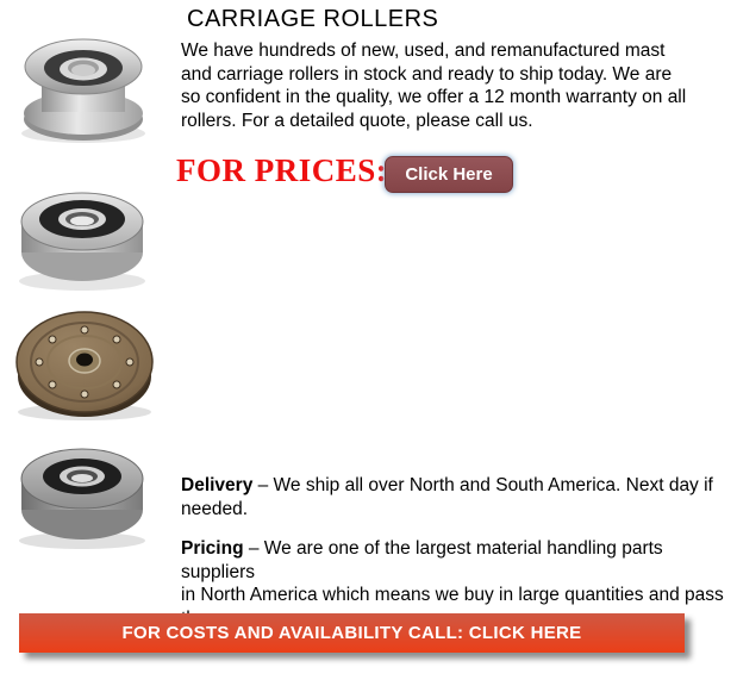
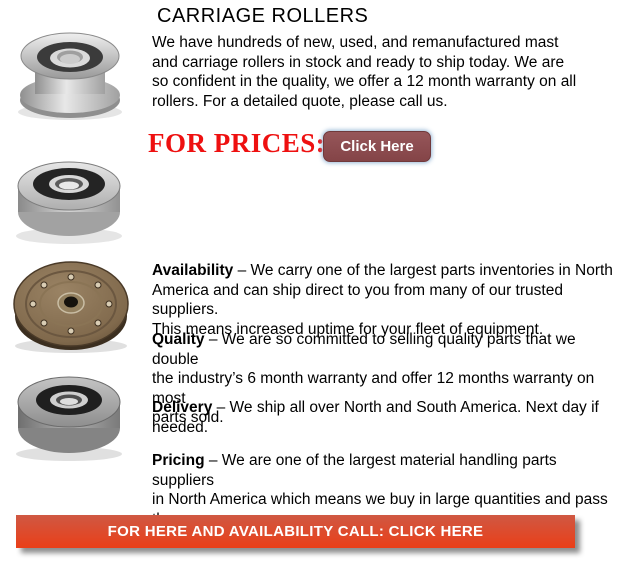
  CARRIAGE ROLLERS
  We have hundreds of new, used, and remanufactured mast
  and carriage rollers in stock and ready to ship today. We are
  so confident in the quality, we offer a 12 month warranty on all
  rollers. For a detailed quote, please call us.
  FOR PRICES:
  Click Here
+ Availability – We carry one of the largest parts inventories in North
+ America and can ship direct to you from many of our trusted suppliers.
+ This means increased uptime for your fleet of equipment.
+ Quality – We are so committed to selling quality parts that we double
+ the industry’s 6 month warranty and offer 12 months warranty on most
+ parts sold.
  Delivery – We ship all over North and South America. Next day if
  needed.
  Pricing – We are one of the largest material handling parts suppliers
  in North America which means we buy in large quantities and pass
- FOR COSTS AND AVAILABILITY CALL: CLICK HERE
+ FOR HERE AND AVAILABILITY CALL: CLICK HERE
